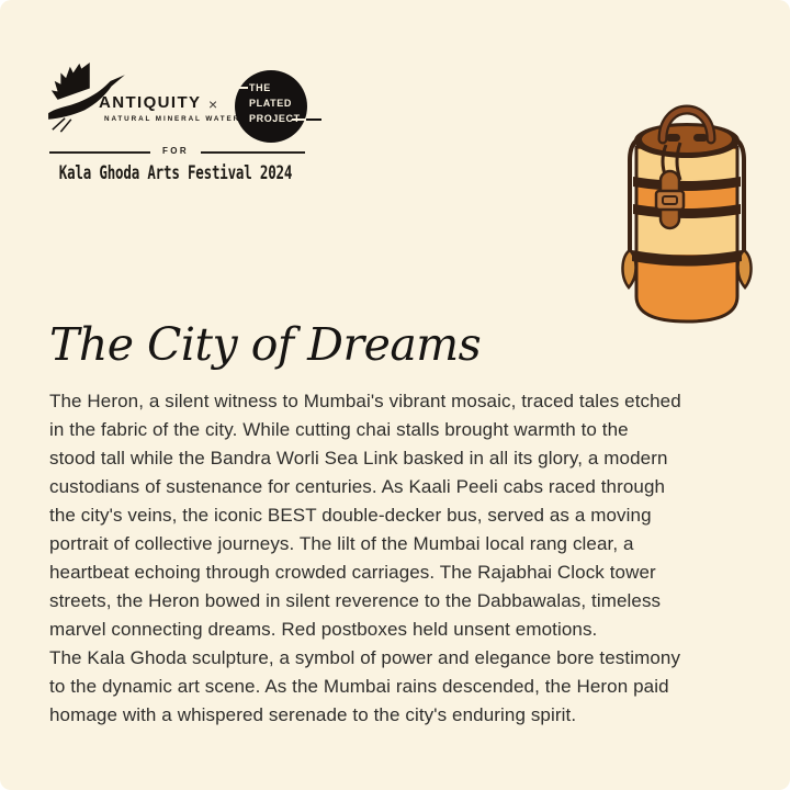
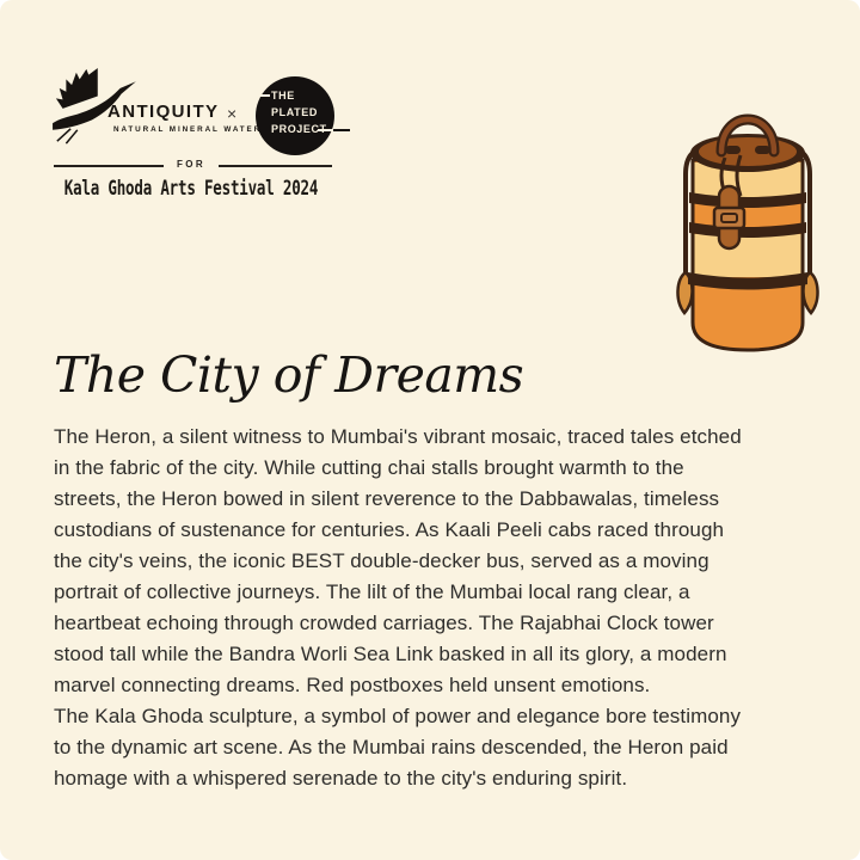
  ANTIQUITY
  ×
  THE
  PLATED
  PROJEC
  FOR
  Kala Ghoda Arts Festival 2024
  The City of Dreams
  The Heron, a silent witness to Mumbai's vibrant mosaic, traced tales etched
  in the fabric of the city. While cutting chai stalls brought warmth to the
- stood tall while the Bandra Worli Sea Link basked in all its glory, a modern
+ streets, the Heron bowed in silent reverence to the Dabbawalas, timeless
  custodians of sustenance for centuries. As Kaali Peeli cabs raced through
  the city's veins, the iconic BEST double-decker bus, served as a moving
  portrait of collective journeys. The lilt of the Mumbai local rang clear, a
  heartbeat echoing through crowded carriages. The Rajabhai Clock tower
- streets, the Heron bowed in silent reverence to the Dabbawalas, timeless
+ stood tall while the Bandra Worli Sea Link basked in all its glory, a modern
  marvel connecting dreams. Red postboxes held unsent emotions.
  The Kala Ghoda sculpture, a symbol of power and elegance bore testimony
  to the dynamic art scene. As the Mumbai rains descended, the Heron paid
  homage with a whispered serenade to the city's enduring spirit.
